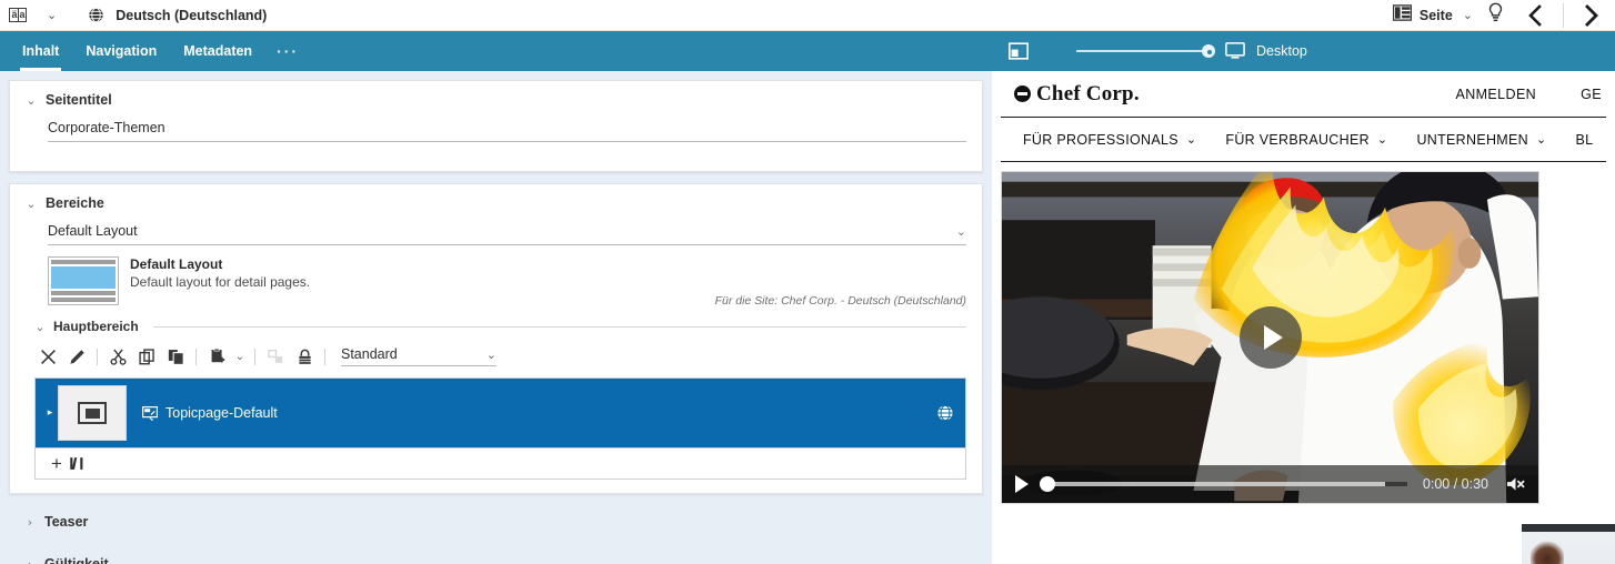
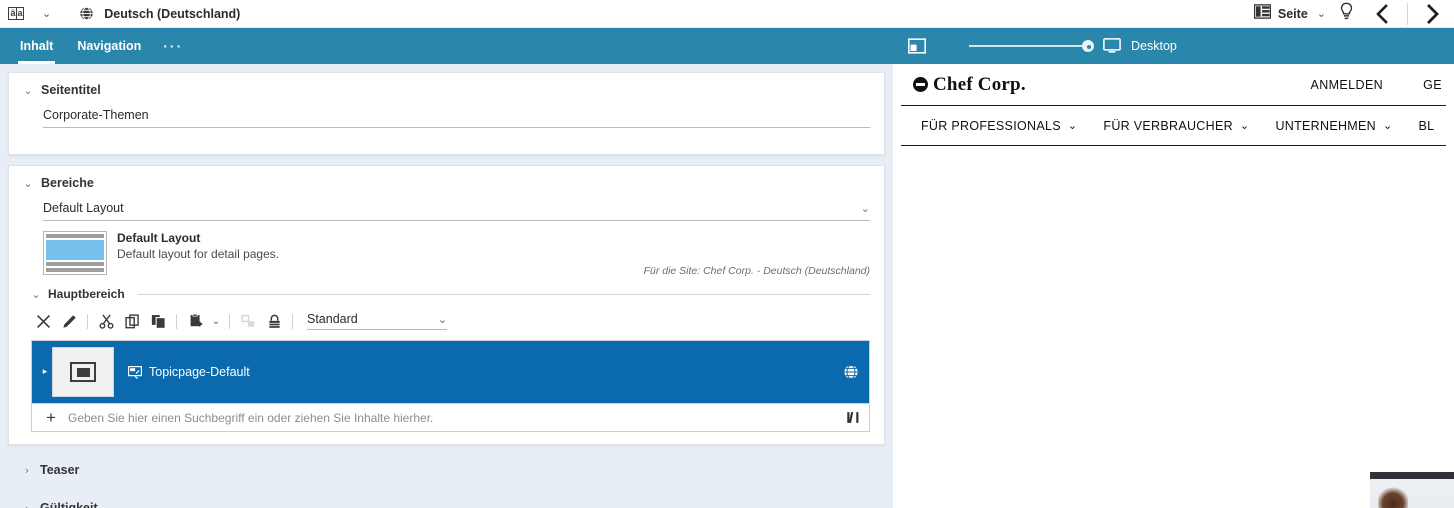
  ä
  a
  ⌄
  Deutsch (Deutschland)
  Seite
  ⌄
  Inhalt
  Navigation
- Metadaten
  ···
  ⌄
  Seitentitel
  Corporate-Themen
  ⌄
  Bereiche
  Default Layout
  ⌄
  Default Layout
  Default layout for detail pages.
  Für die Site: Chef Corp. - Deutsch (Deutschland)
  ⌄
  Hauptbereich
  ⌄
  Standard
  ⌄
  ▸
  Topicpage-Default
  +
+ Geben Sie hier einen Suchbegriff ein oder ziehen Sie Inhalte hierher.
  ›
  Teaser
  Desktop
  Chef Corp.
  ANMELDEN
  GE
  FÜR PROFESSIONALS
  ⌄
  FÜR VERBRAUCHER
  ⌄
  UNTERNEHMEN
  ⌄
  BL
- 0:00 / 0:30
